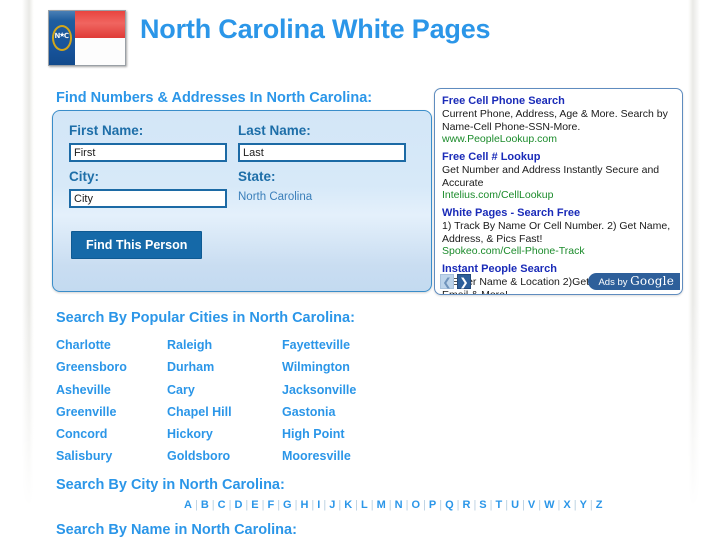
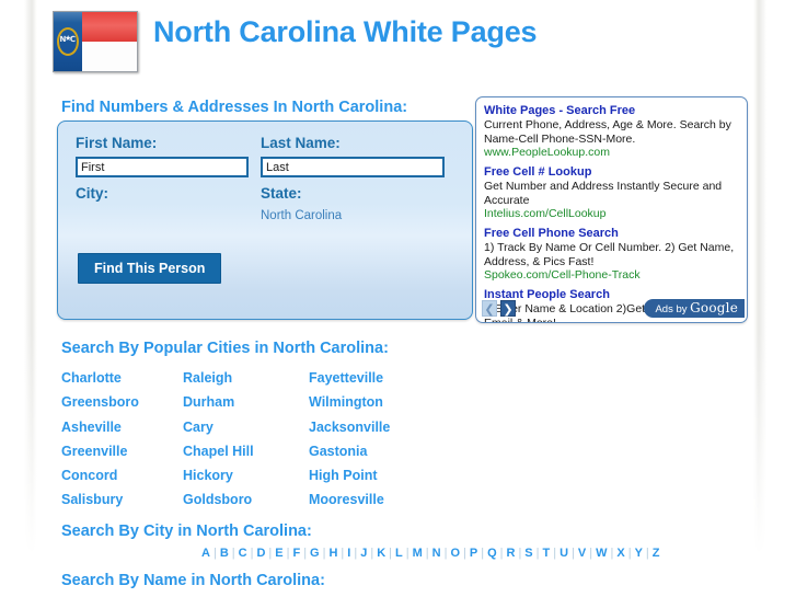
  N C
  North Carolina White Pages
  Find Numbers & Addresses In North Carolina:
  First Name:
  First
  Last Name:
  Last
  City:
- City
  State:
  North Carolina
  Find This Person
- Free Cell Phone Search
+ White Pages - Search Free
  Current Phone, Address, Age & More. Search by Name-Cell Phone-SSN-More.
  www.PeopleLookup.com
  Free Cell # Lookup
  Get Number and Address Instantly Secure and Accurate
  Intelius.com/CellLookup
- White Pages - Search Free
+ Free Cell Phone Search
  1) Track By Name Or Cell Number. 2) Get Name, Address, & Pics Fast!
  Spokeo.com/Cell-Phone-Track
  Instant People Search
  ❮
  ❯
  Ads by Google
  Search By Popular Cities in North Carolina:
  Charlotte
  Raleigh
  Fayetteville
  Greensboro
  Durham
  Wilmington
  Asheville
  Cary
  Jacksonville
  Greenville
  Chapel Hill
  Gastonia
  Concord
  Hickory
  High Point
  Salisbury
  Goldsboro
  Mooresville
  Search By City in North Carolina:
  A | B | C | D | E | F | G | H | I | J | K | L | M | N | O | P | Q | R | S | T | U | V | W | X | Y | Z
  Search By Name in North Carolina:
